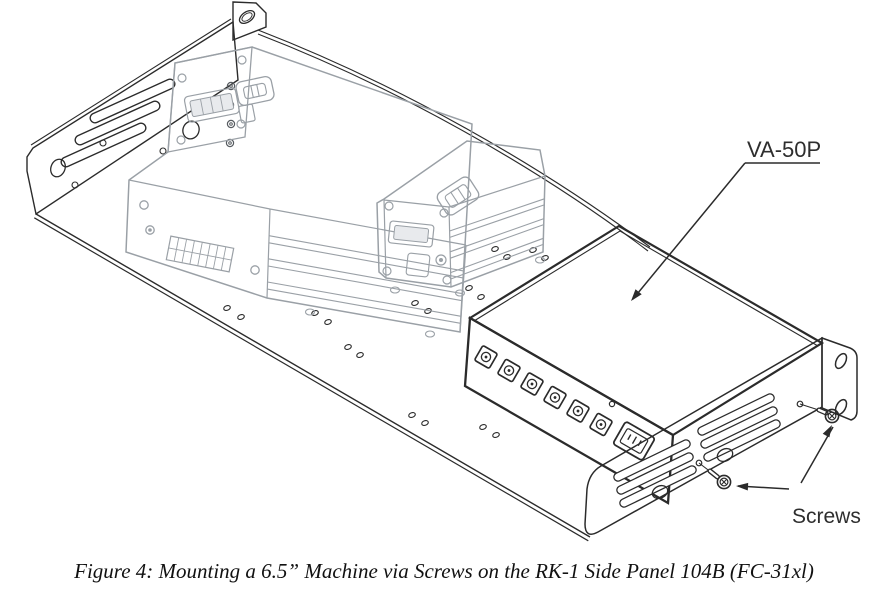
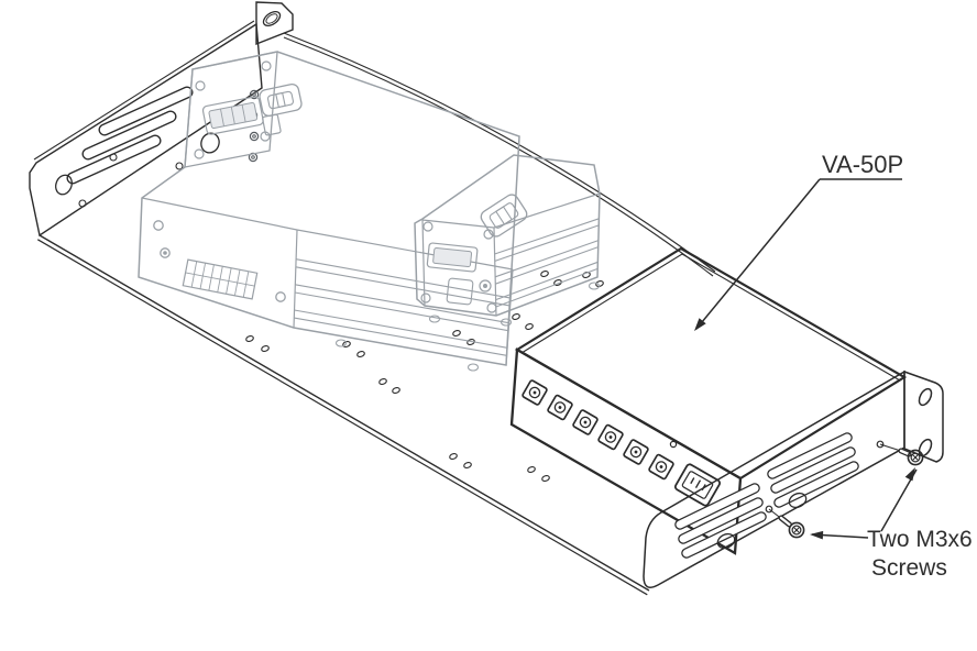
  VA-50P
+ Two M3x6
  Screws
- Figure 4: Mounting a 6.5” Machine via Screws on the RK-1 Side Panel 104B (FC-31xl)
